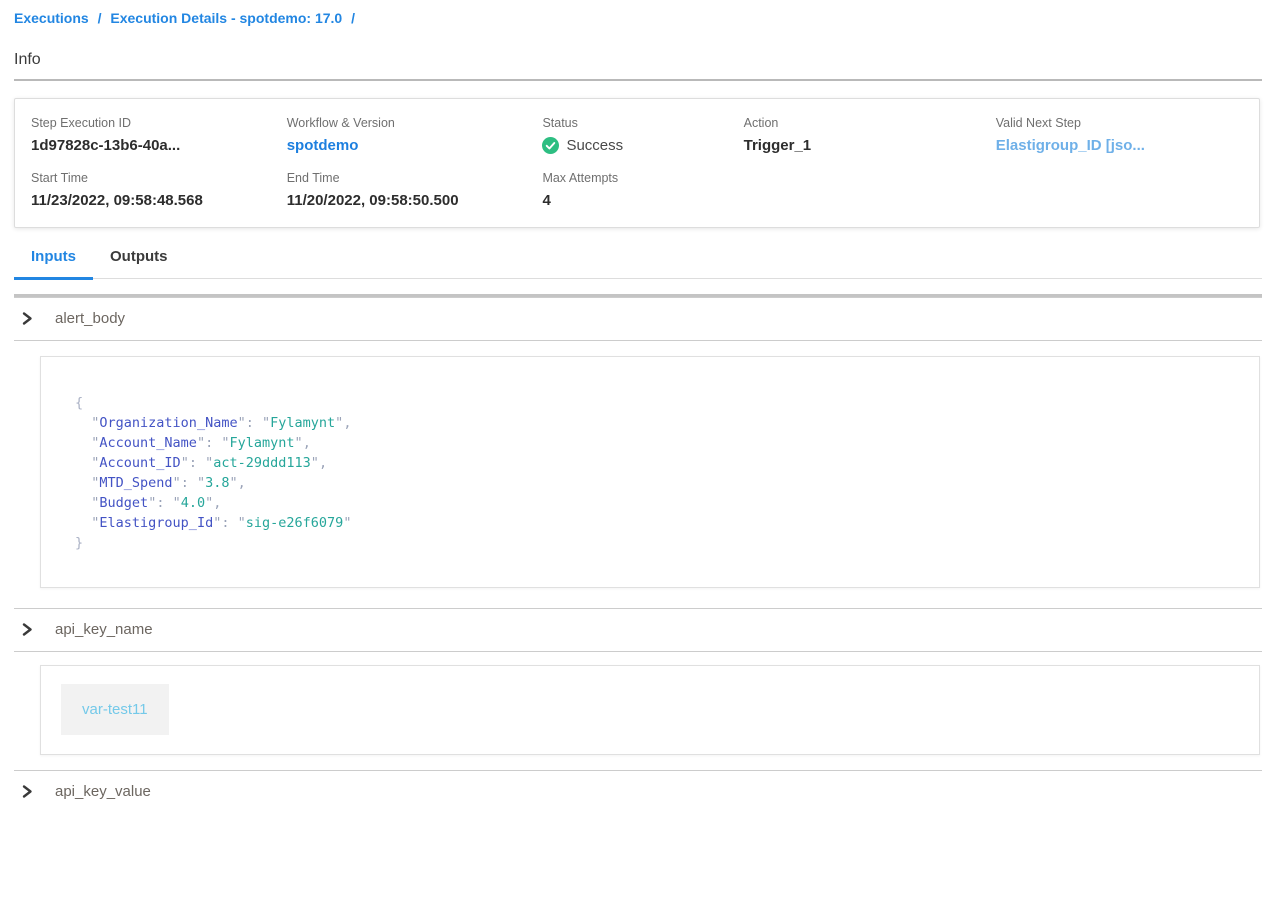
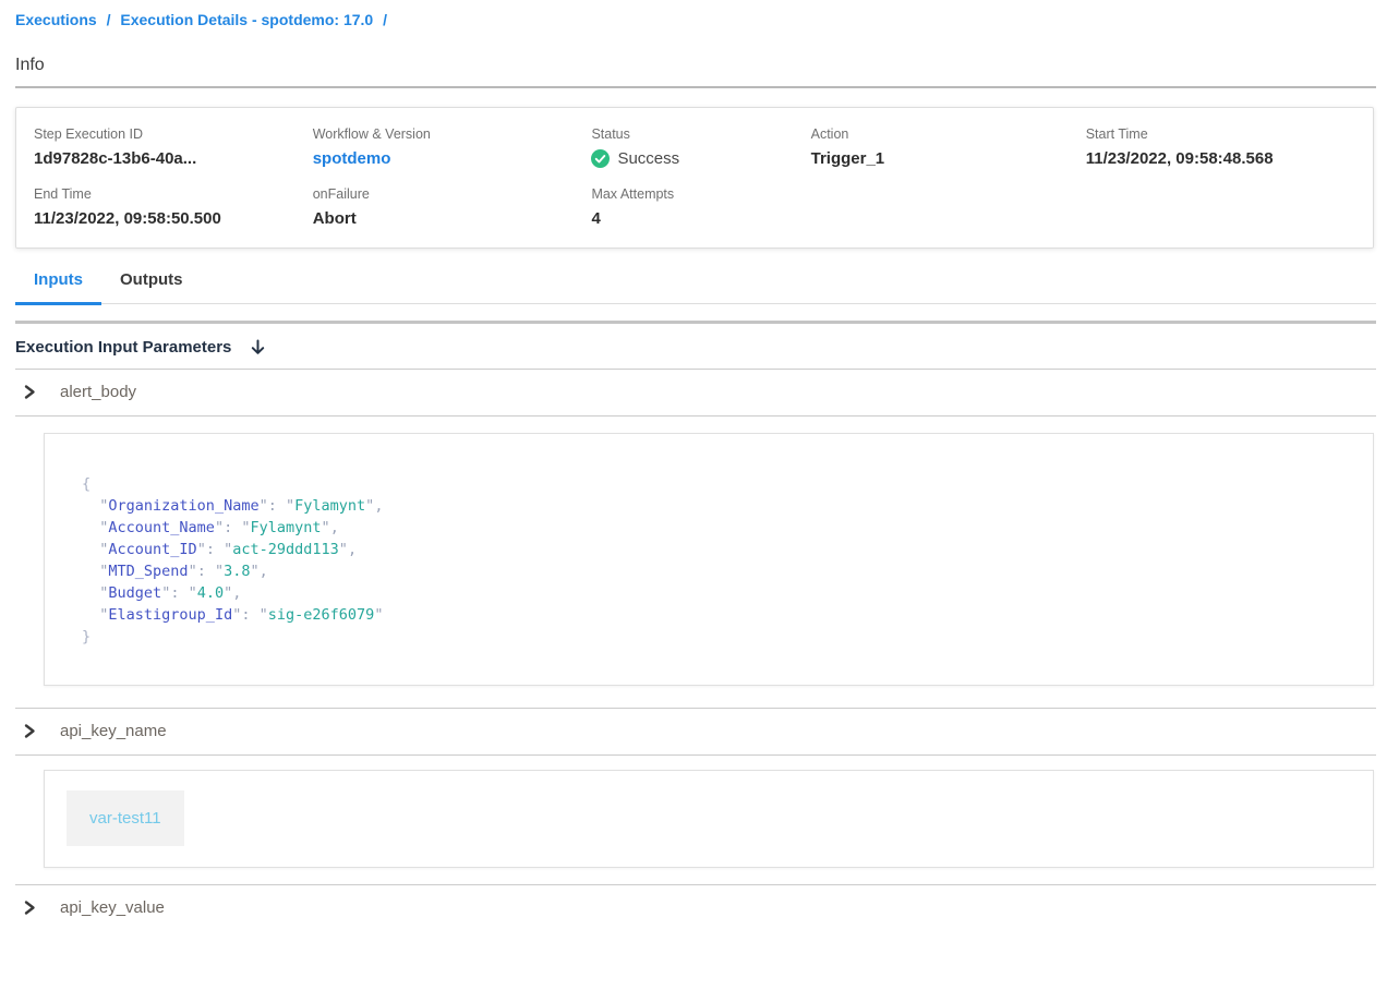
  Executions / Execution Details - spotdemo: 17.0 /
  Info
  Step Execution ID
  1d97828c-13b6-40a...
  Workflow & Version
  spotdemo
  Status
  Success
  Action
  Trigger_1
- Valid Next Step
- Elastigroup_ID [jso...
  Start Time
  11/23/2022, 09:58:48.568
  End Time
- 11/20/2022, 09:58:50.500
+ 11/23/2022, 09:58:50.500
+ onFailure
+ Abort
  Max Attempts
  4
  Inputs
  Outputs
+ Execution Input Parameters
  alert_body
  { "Organization_Name": "Fylamynt", "Account_Name": "Fylamynt", "Account_ID": "act-29ddd113", "MTD_Spend": "3.8", "Budget": "4.0", "Elastigroup_Id": "sig-e26f6079" }
  api_key_name
  var-test11
  api_key_value
